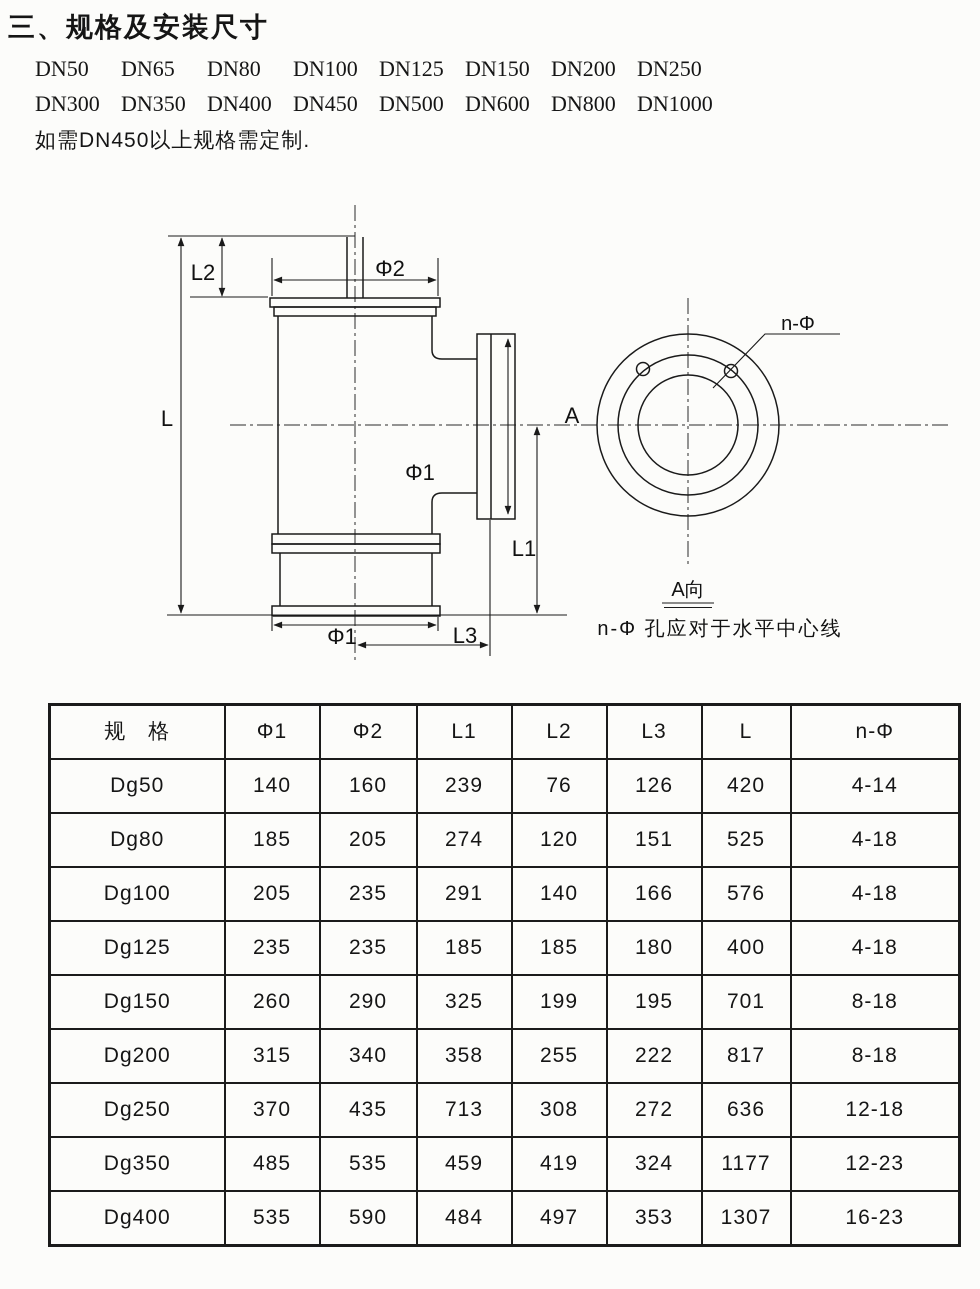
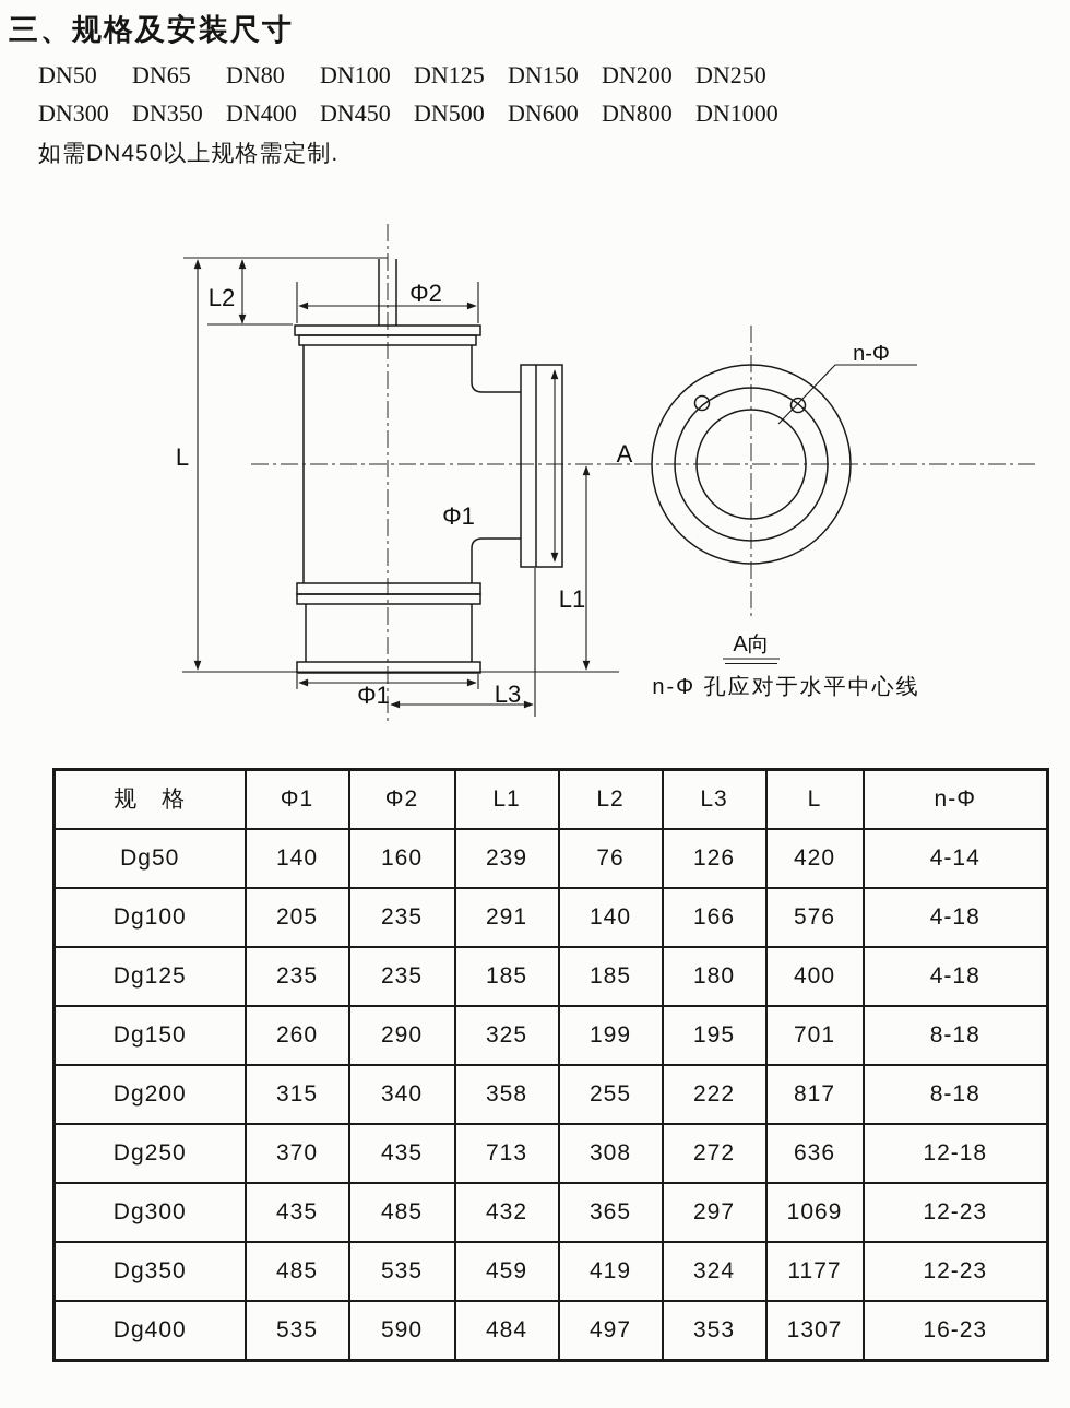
  三、规格及安装尺寸
  DN50 DN65 DN80 DN100 DN125 DN150 DN200 DN250
  DN300 DN350 DN400 DN450 DN500 DN600 DN800 DN1000
  如需DN450以上规格需定制.
  L2
  Φ2
  L
  Φ1
  L1
  Φ1
  L3
  A
  n-Φ
  A向
  n-Φ 孔应对于水平中心线
  规 格	Φ1	Φ2	L1	L2	L3	L	n-Φ
  Dg50	140	160	239	76	126	420	4-14
- Dg80	185	205	274	120	151	525	4-18
  Dg100	205	235	291	140	166	576	4-18
  Dg125	235	235	185	185	180	400	4-18
  Dg150	260	290	325	199	195	701	8-18
  Dg200	315	340	358	255	222	817	8-18
  Dg250	370	435	713	308	272	636	12-18
+ Dg300	435	485	432	365	297	1069	12-23
  Dg350	485	535	459	419	324	1177	12-23
  Dg400	535	590	484	497	353	1307	16-23
